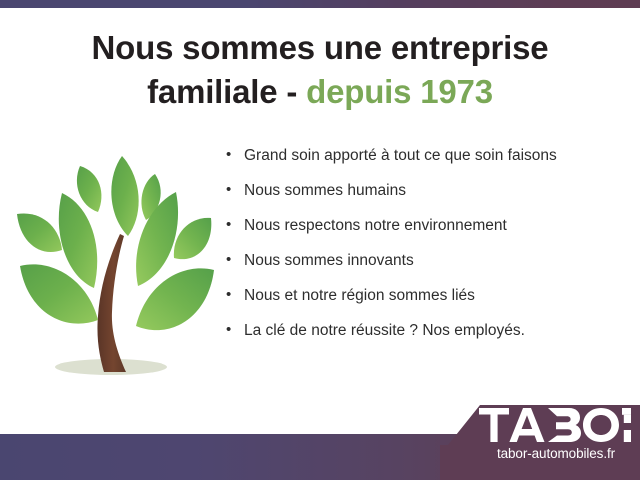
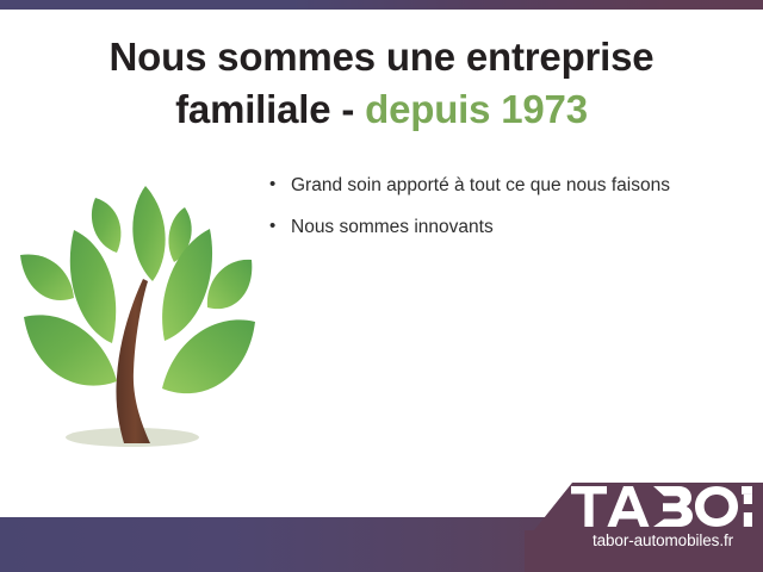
  Nous sommes une entreprise
  familiale - depuis 1973
- Grand soin apporté à tout ce que soin faisons
+ Grand soin apporté à tout ce que nous faisons
- Nous sommes humains
- Nous respectons notre environnement
  Nous sommes innovants
- Nous et notre région sommes liés
- La clé de notre réussite ? Nos employés.
  tabor-automobiles.fr
